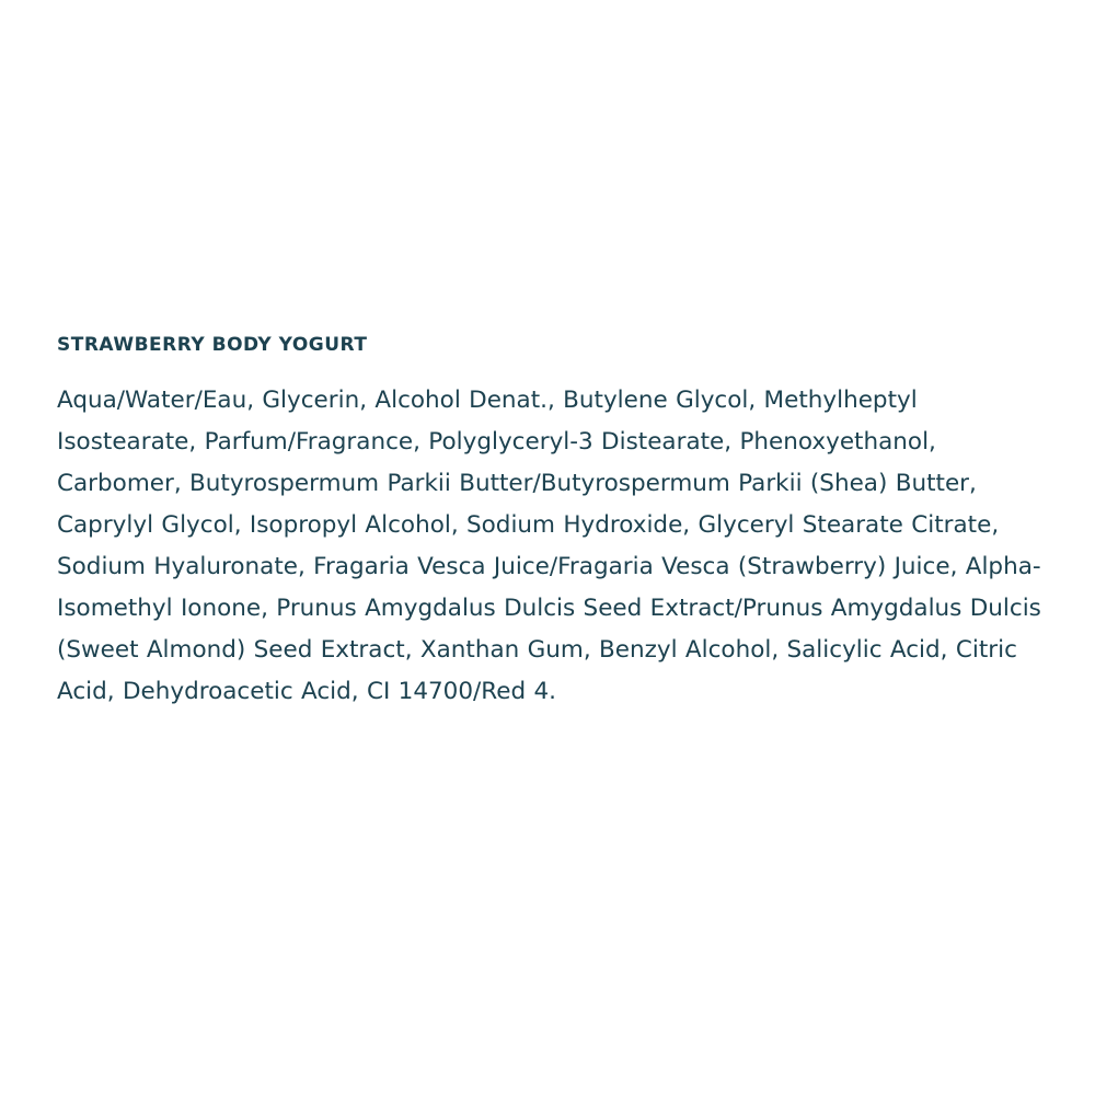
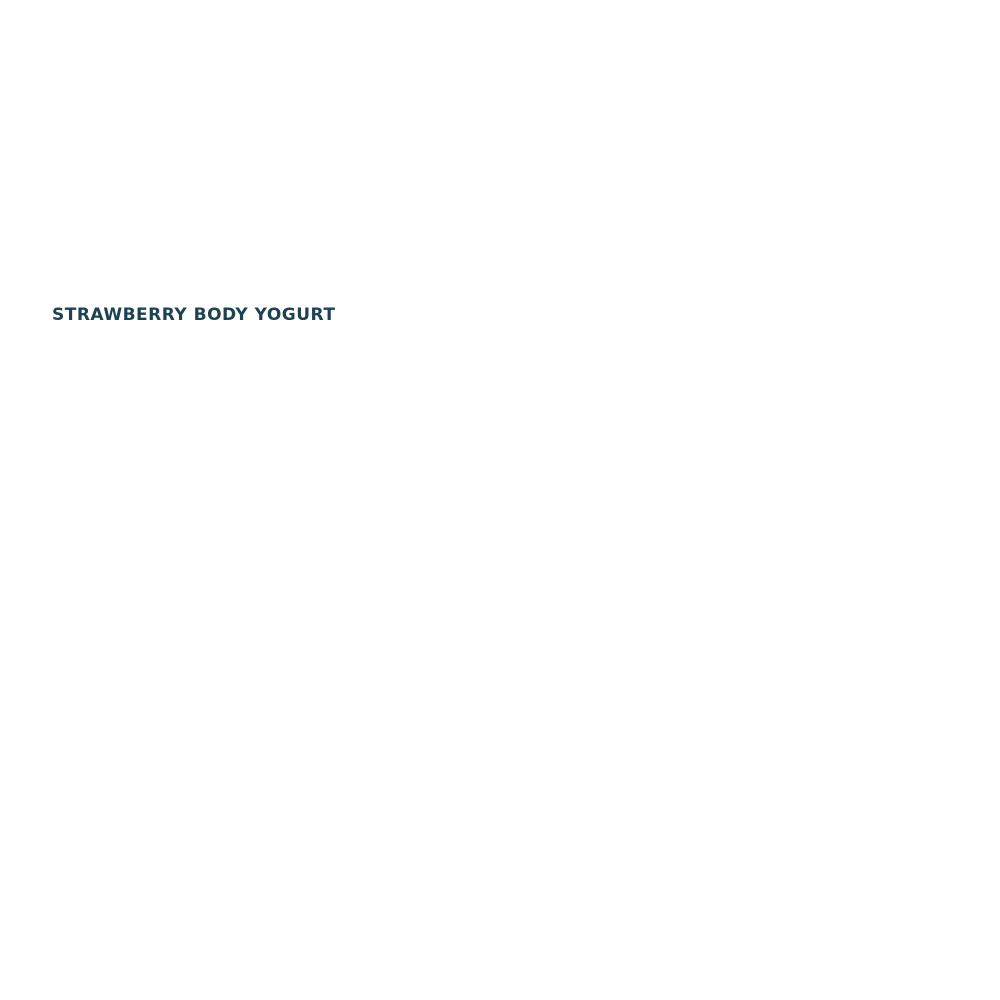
  STRAWBERRY BODY YOGURT
- Aqua/Water/Eau, Glycerin, Alcohol Denat., Butylene Glycol, Methylheptyl Isostearate, Parfum/Fragrance, Polyglyceryl-3 Distearate, Phenoxyethanol, Carbomer, Butyrospermum Parkii Butter/Butyrospermum Parkii (Shea) Butter, Caprylyl Glycol, Isopropyl Alcohol, Sodium Hydroxide, Glyceryl Stearate Citrate, Sodium Hyaluronate, Fragaria Vesca Juice/Fragaria Vesca (Strawberry) Juice, Alpha-Isomethyl Ionone, Prunus Amygdalus Dulcis Seed Extract/Prunus Amygdalus Dulcis (Sweet Almond) Seed Extract, Xanthan Gum, Benzyl Alcohol, Salicylic Acid, Citric Acid, Dehydroacetic Acid, CI 14700/Red 4.
